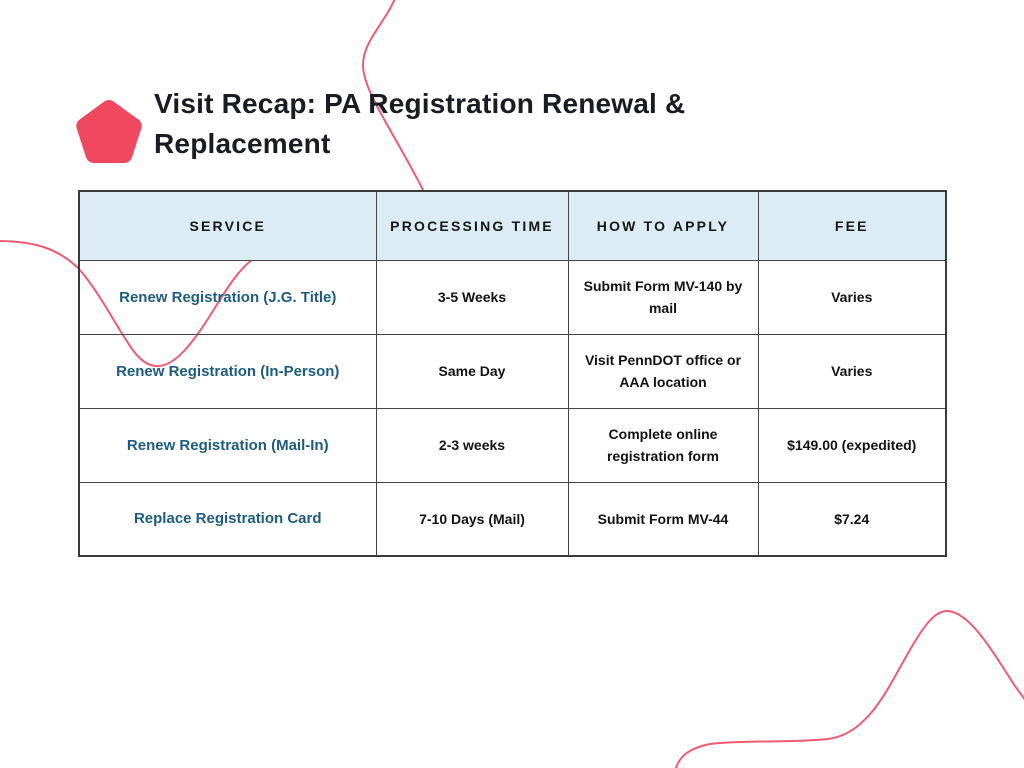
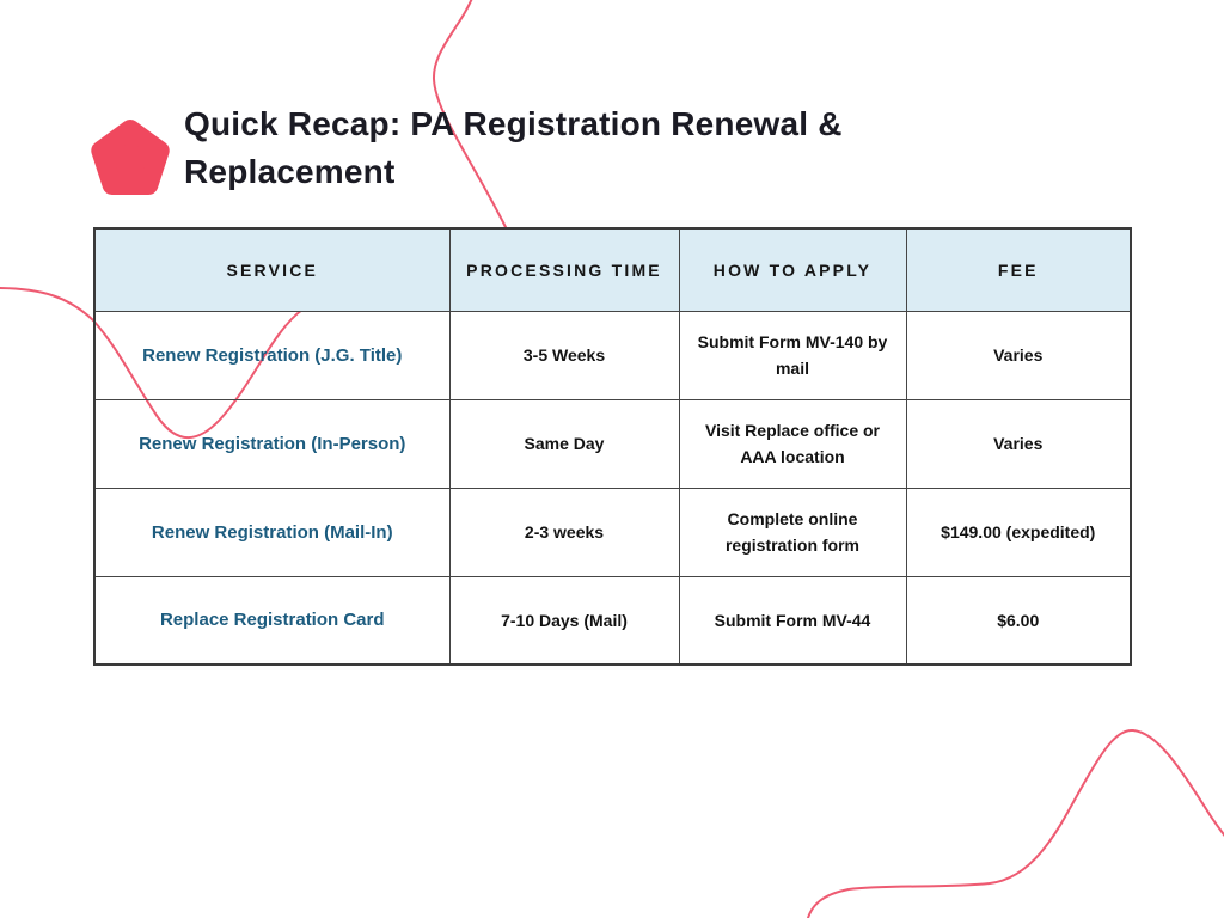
- Visit Recap: PA Registration Renewal & Replacement
+ Quick Recap: PA Registration Renewal & Replacement
  SERVICE	PROCESSING TIME	HOW TO APPLY	FEE
  Renew Registration (J.G. Title)	3-5 Weeks	Submit Form MV-140 by mail	Varies
- Renew Registration (In-Person)	Same Day	Visit PennDOT office or AAA location	Varies
+ Renew Registration (In-Person)	Same Day	Visit Replace office or AAA location	Varies
  Renew Registration (Mail-In)	2-3 weeks	Complete online registration form	$149.00 (expedited)
- Replace Registration Card	7-10 Days (Mail)	Submit Form MV-44	$7.24
+ Replace Registration Card	7-10 Days (Mail)	Submit Form MV-44	$6.00
